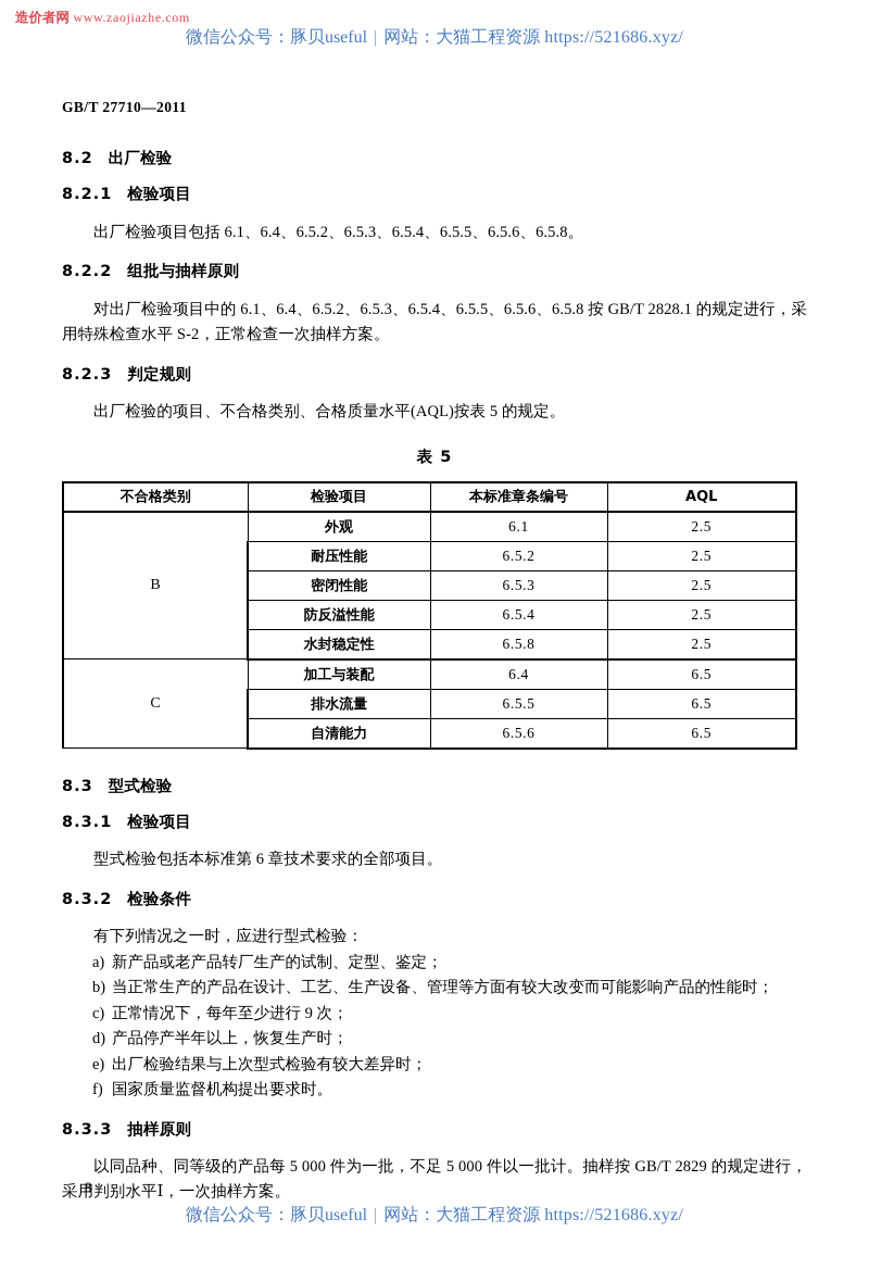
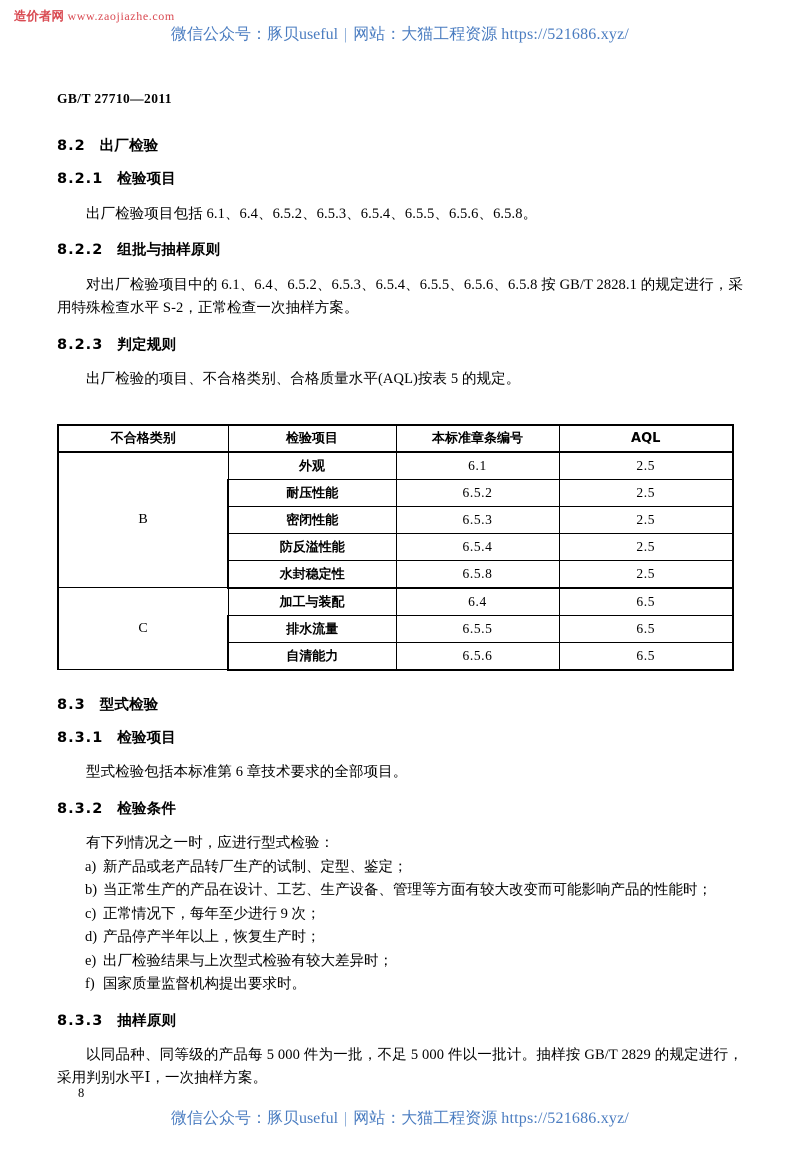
  造价者网 www.zaojiazhe.com
  微信公众号：豚贝useful | 网站：大猫工程资源 https://521686.xyz/
  GB/T 27710—2011
  8.2 出厂检验
  8.2.1 检验项目
  出厂检验项目包括 6.1、6.4、6.5.2、6.5.3、6.5.4、6.5.5、6.5.6、6.5.8。
  8.2.2 组批与抽样原则
  对出厂检验项目中的 6.1、6.4、6.5.2、6.5.3、6.5.4、6.5.5、6.5.6、6.5.8 按 GB/T 2828.1 的规定进行，采用特殊检查水平 S-2，正常检查一次抽样方案。
  8.2.3 判定规则
  出厂检验的项目、不合格类别、合格质量水平(AQL)按表 5 的规定。
- 表 5
  不合格类别	检验项目	本标准章条编号	AQL
  B	外观	6.1	2.5
  耐压性能	6.5.2	2.5
  密闭性能	6.5.3	2.5
  防反溢性能	6.5.4	2.5
  水封稳定性	6.5.8	2.5
  C	加工与装配	6.4	6.5
  排水流量	6.5.5	6.5
  自清能力	6.5.6	6.5
  8.3 型式检验
  8.3.1 检验项目
  型式检验包括本标准第 6 章技术要求的全部项目。
  8.3.2 检验条件
  有下列情况之一时，应进行型式检验：
  a)
  新产品或老产品转厂生产的试制、定型、鉴定；
  b)
  当正常生产的产品在设计、工艺、生产设备、管理等方面有较大改变而可能影响产品的性能时；
  c)
  正常情况下，每年至少进行 9 次；
  d)
  产品停产半年以上，恢复生产时；
  e)
  出厂检验结果与上次型式检验有较大差异时；
  f)
  国家质量监督机构提出要求时。
  8.3.3 抽样原则
  以同品种、同等级的产品每 5 000 件为一批，不足 5 000 件以一批计。抽样按 GB/T 2829 的规定进行，采用判别水平Ⅰ，一次抽样方案。
  8
  微信公众号：豚贝useful | 网站：大猫工程资源 https://521686.xyz/
